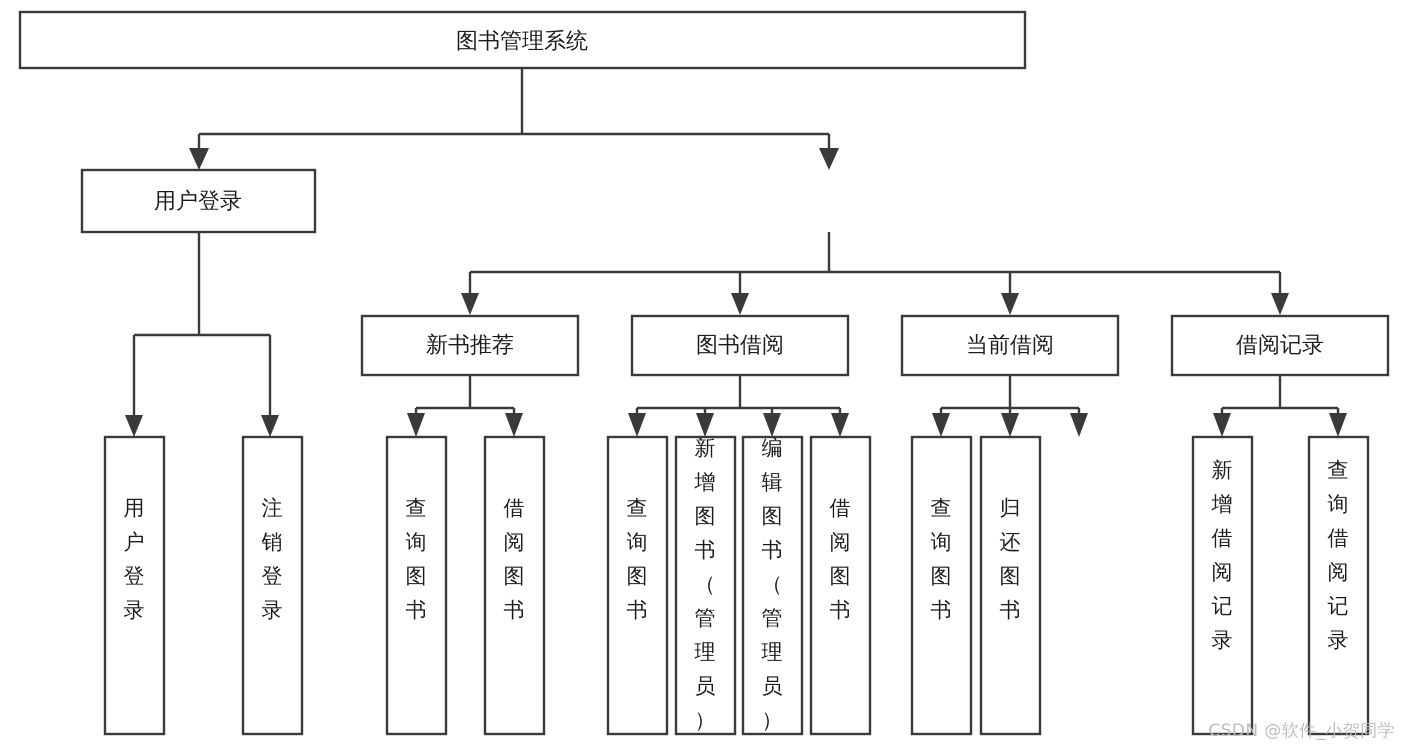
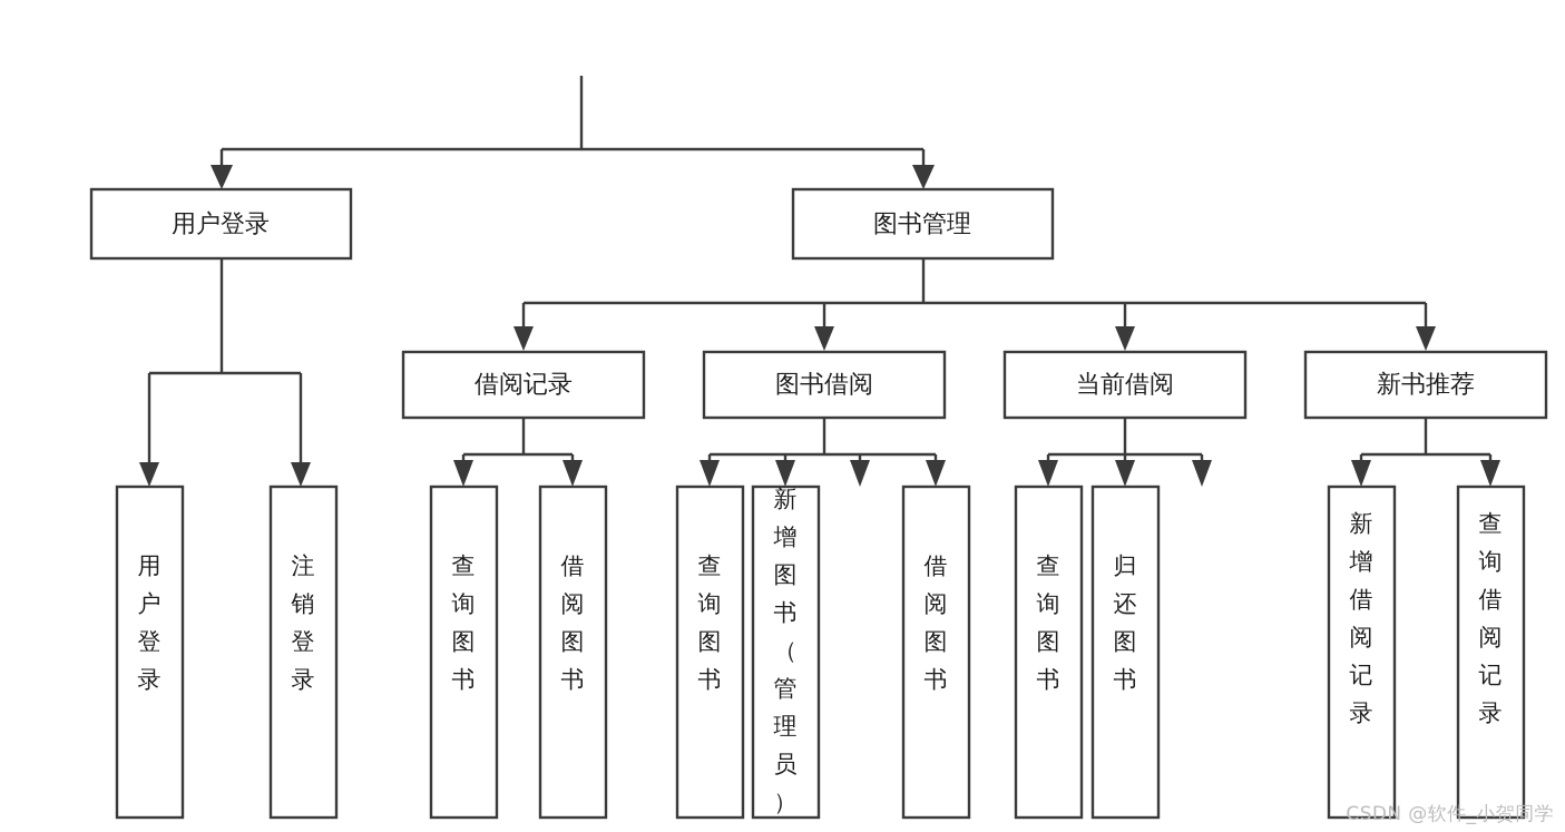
- 图书管理系统
  用户登录
+ 图书管理
- 新书推荐
+ 借阅记录
  图书借阅
  当前借阅
- 借阅记录
+ 新书推荐
  用户登录
  注销登录
  查询图书
  借阅图书
  查询图书
  新增图书（管理员）
- 编辑图书（管理员）
  借阅图书
  查询图书
  归还图书
  新增借阅记录
  查询借阅记录
  CSDN @软件_小贺同学
